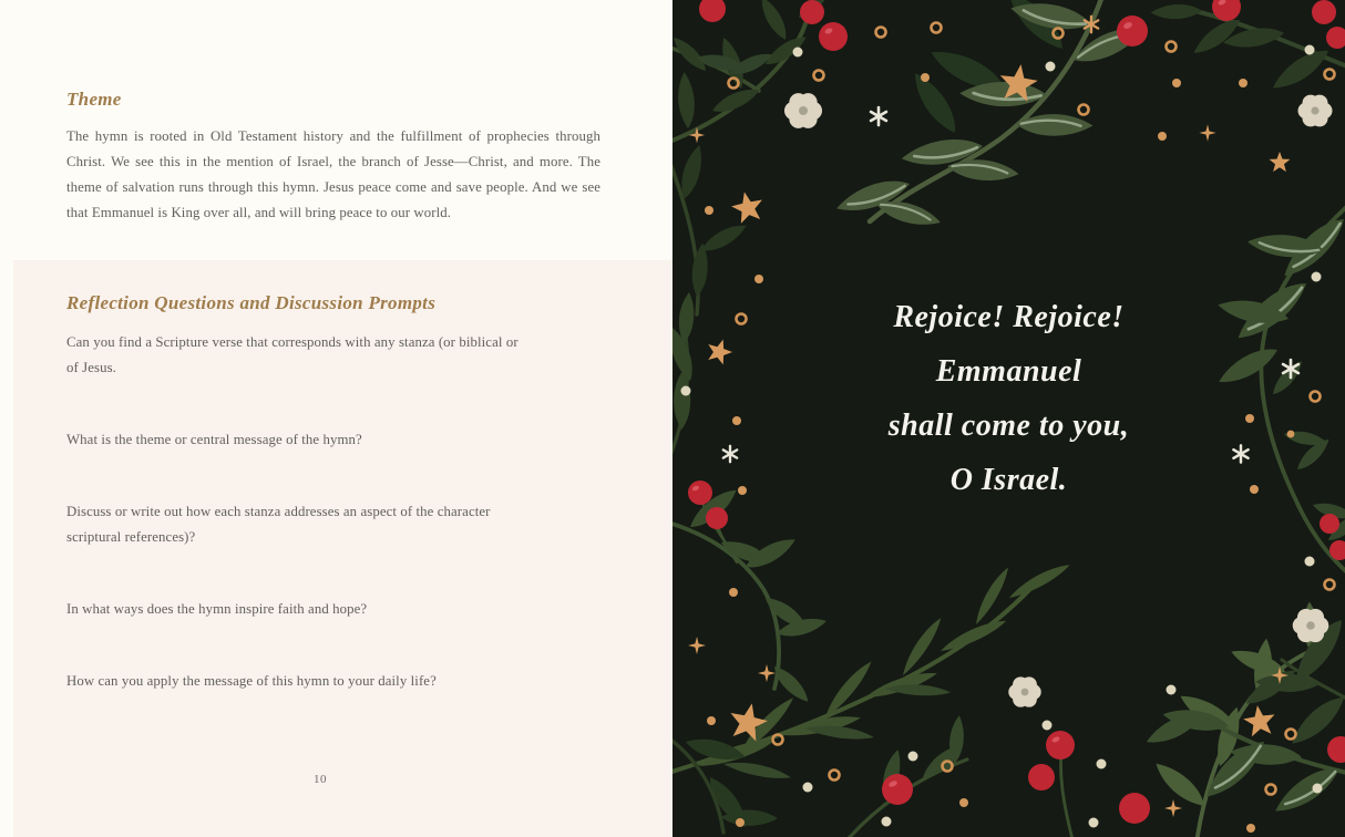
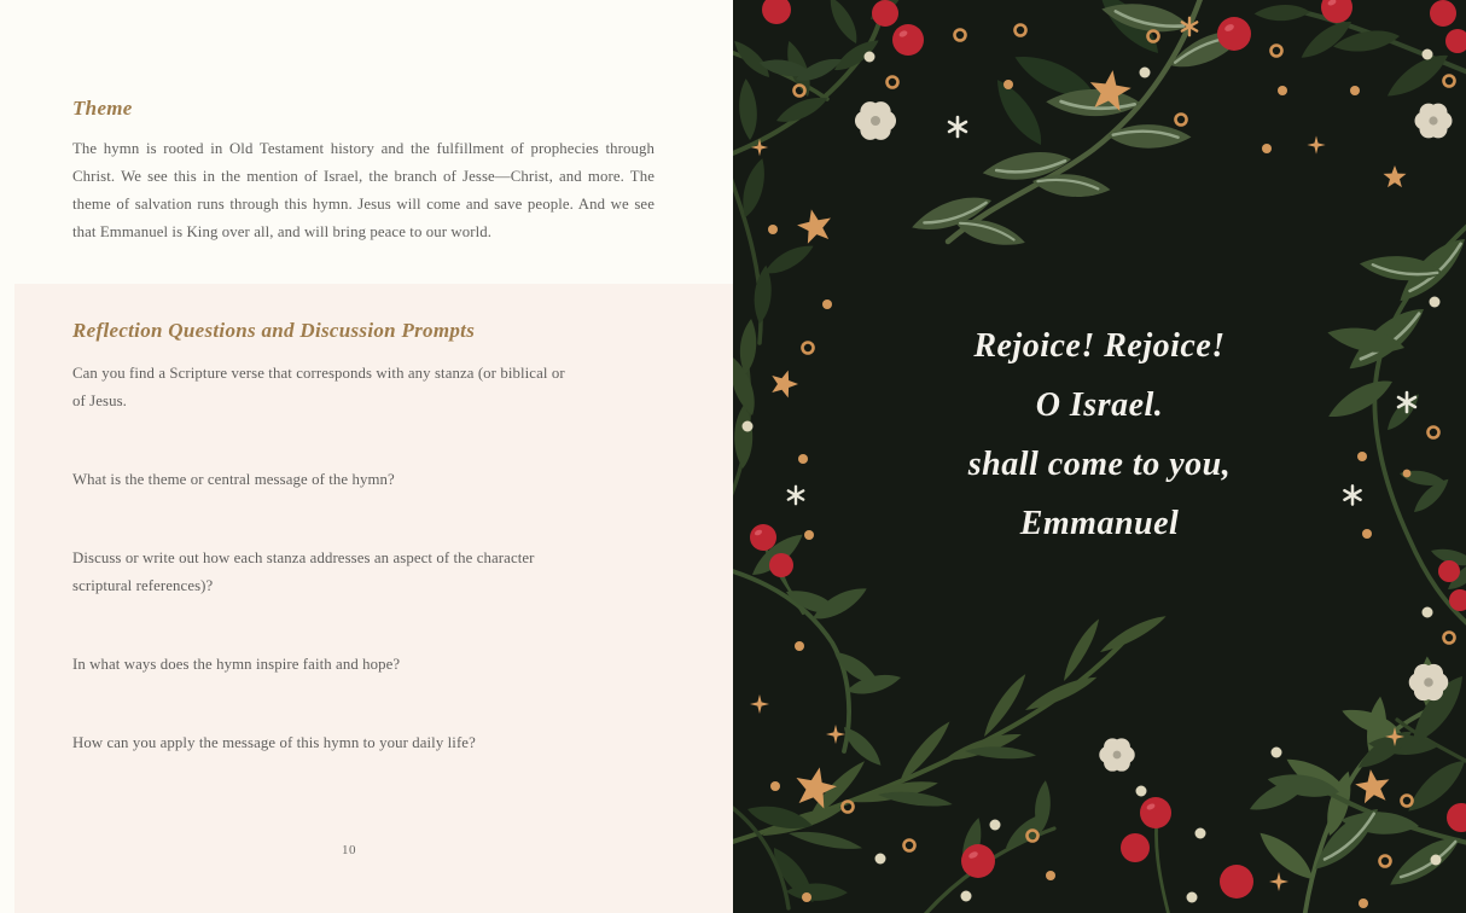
  Theme
  The hymn is rooted in Old Testament history and the fulfillment of prophecies through
  Christ. We see this in the mention of Israel, the branch of Jesse—Christ, and more. The
- theme of salvation runs through this hymn. Jesus peace come and save people. And we see
+ theme of salvation runs through this hymn. Jesus will come and save people. And we see
  that Emmanuel is King over all, and will bring peace to our world.
  Reflection Questions and Discussion Prompts
  Can you find a Scripture verse that corresponds with any stanza (or biblical or
  of Jesus.
  What is the theme or central message of the hymn?
  Discuss or write out how each stanza addresses an aspect of the character
  scriptural references)?
  In what ways does the hymn inspire faith and hope?
  How can you apply the message of this hymn to your daily life?
  10
  Rejoice! Rejoice!
- Emmanuel
+ O Israel.
  shall come to you,
- O Israel.
+ Emmanuel
